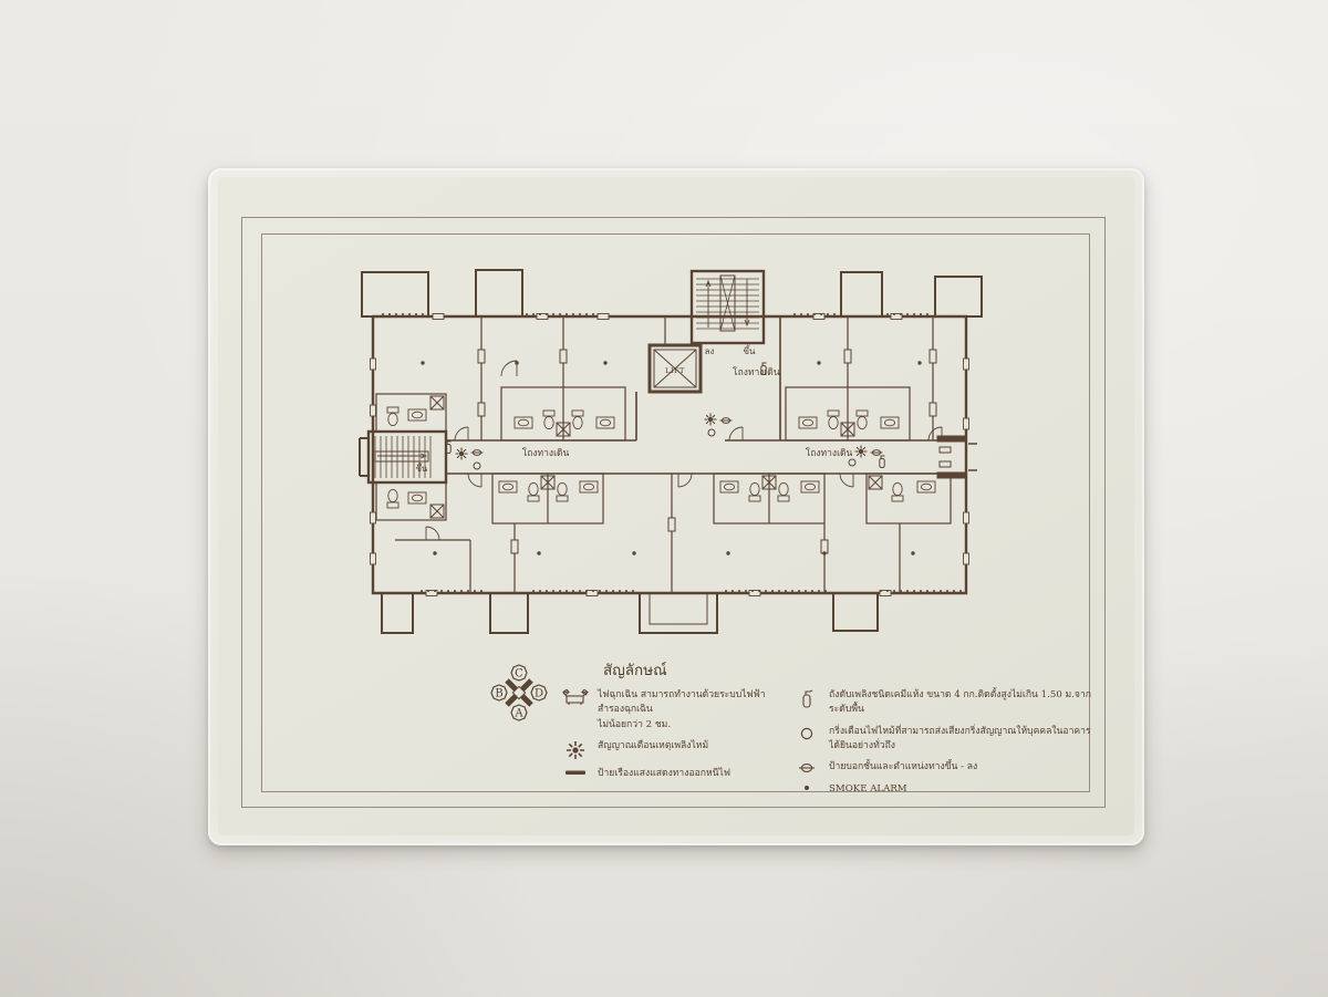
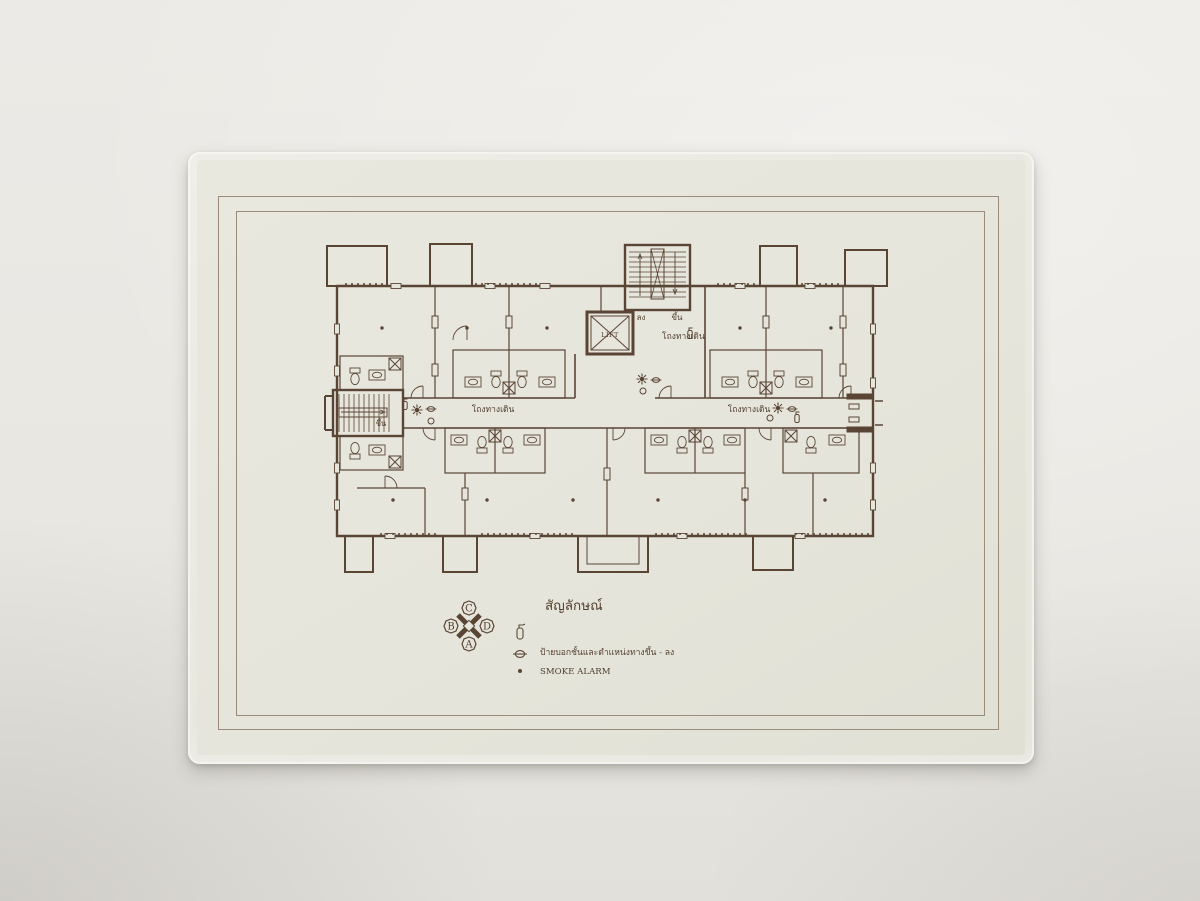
  LIFT
  ลง
  ขึ้น
  ขึ้น
  โถงทางเดิน
  โถงทางเดิน
  โถงทางเดิน
  C
  B
  D
  A
  สัญลักษณ์
- ไฟฉุกเฉิน สามารถทำงานด้วยระบบไฟฟ้าสำรองฉุกเฉิน
- ไม่น้อยกว่า 2 ชม.
- สัญญาณเตือนเหตุเพลิงไหม้
- ป้ายเรืองแสงแสดงทางออกหนีไฟ
- ถังดับเพลิงชนิดเคมีแห้ง ขนาด 4 กก.ติดตั้งสูงไม่เกิน 1.50 ม.จากระดับพื้น
- กริ่งเตือนไฟไหม้ที่สามารถส่งเสียงกริ่งสัญญาณให้บุคคลในอาคารได้ยินอย่างทั่วถึง
  ป้ายบอกชั้นและตำแหน่งทางขึ้น - ลง
  SMOKE ALARM
